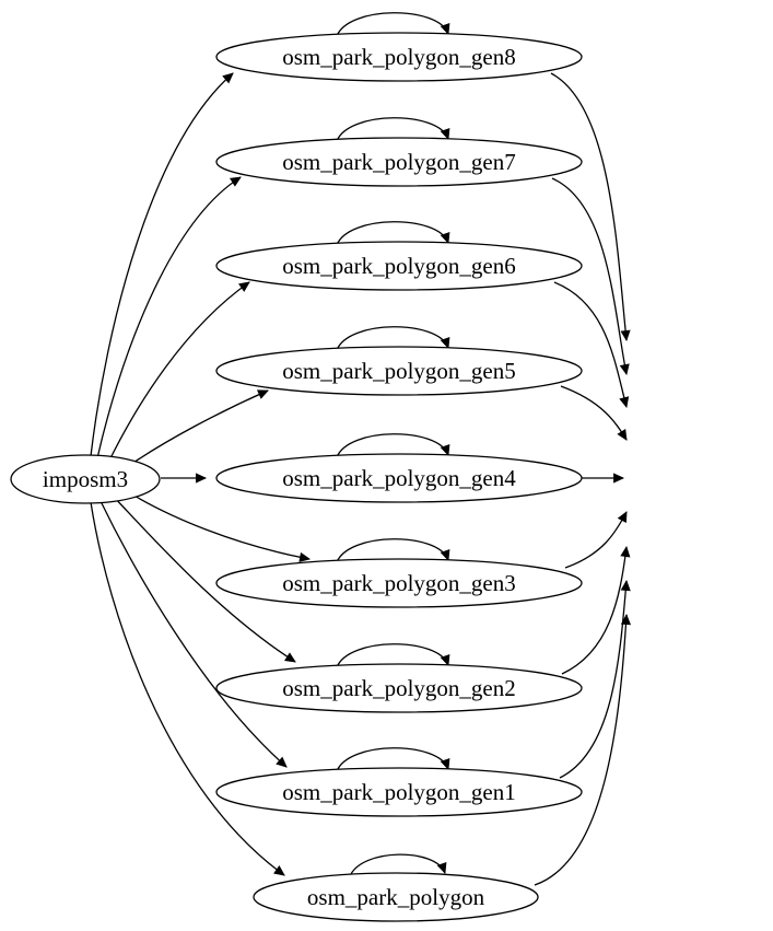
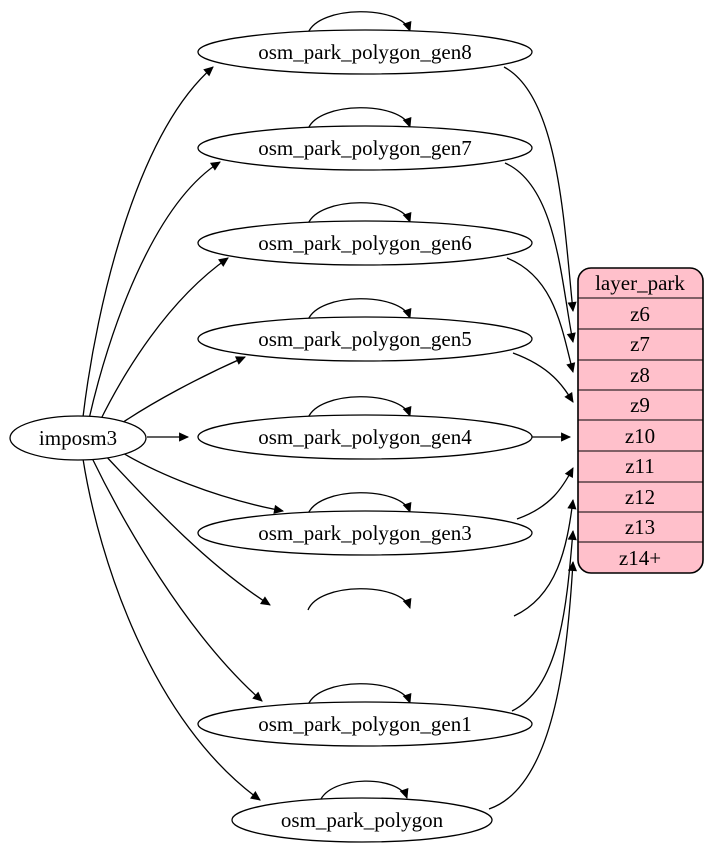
  imposm3
  osm_park_polygon_gen8
  osm_park_polygon_gen7
  osm_park_polygon_gen6
  osm_park_polygon_gen5
  osm_park_polygon_gen4
  osm_park_polygon_gen3
- osm_park_polygon_gen2
  osm_park_polygon_gen1
  osm_park_polygon
+ layer_park
+ z6
+ z7
+ z8
+ z9
+ z10
+ z11
+ z12
+ z13
+ z14+
